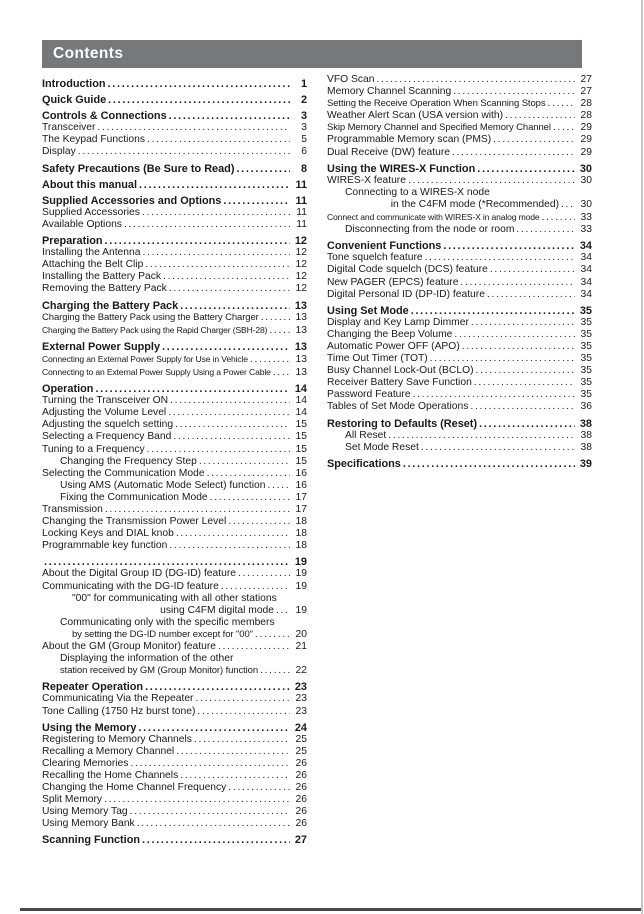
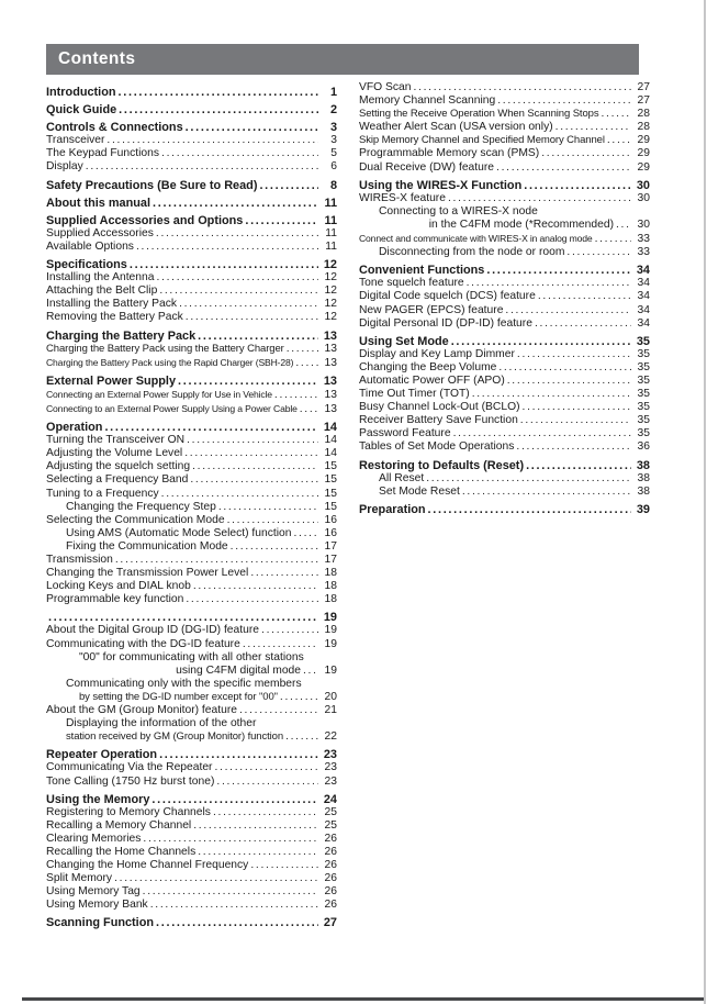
  Contents
  Introduction
  1
  Quick Guide
  2
  Controls & Connections
  3
  Transceiver
  3
  The Keypad Functions
  5
  Display
  6
  Safety Precautions (Be Sure to Read)
  8
  About this manual
  11
  Supplied Accessories and Options
  11
  Supplied Accessories
  11
  Available Options
  11
- Preparation
+ Specifications
  12
  Installing the Antenna
  12
  Attaching the Belt Clip
  12
  Installing the Battery Pack
  12
  Removing the Battery Pack
  12
  Charging the Battery Pack
  13
  Charging the Battery Pack using the Battery Charger
  13
  Charging the Battery Pack using the Rapid Charger (SBH-28)
  13
  External Power Supply
  13
  Connecting an External Power Supply for Use in Vehicle
  13
  Connecting to an External Power Supply Using a Power Cable
  13
  Operation
  14
  Turning the Transceiver ON
  14
  Adjusting the Volume Level
  14
  Adjusting the squelch setting
  15
  Selecting a Frequency Band
  15
  Tuning to a Frequency
  15
  Changing the Frequency Step
  15
  Selecting the Communication Mode
  16
  Using AMS (Automatic Mode Select) function
  16
  Fixing the Communication Mode
  17
  Transmission
  17
  Changing the Transmission Power Level
  18
  Locking Keys and DIAL knob
  18
  Programmable key function
  18
  19
  About the Digital Group ID (DG-ID) feature
  19
  Communicating with the DG-ID feature
  19
  "00" for communicating with all other stations
  using C4FM digital mode
  19
  Communicating only with the specific members
  by setting the DG-ID number except for "00"
  20
  About the GM (Group Monitor) feature
  21
  Displaying the information of the other
  station received by GM (Group Monitor) function
  22
  Repeater Operation
  23
  Communicating Via the Repeater
  23
  Tone Calling (1750 Hz burst tone)
  23
  Using the Memory
  24
  Registering to Memory Channels
  25
  Recalling a Memory Channel
  25
  Clearing Memories
  26
  Recalling the Home Channels
  26
  Changing the Home Channel Frequency
  26
  Split Memory
  26
  Using Memory Tag
  26
  Using Memory Bank
  26
  Scanning Function
  27
  VFO Scan
  27
  Memory Channel Scanning
  27
  Setting the Receive Operation When Scanning Stops
  28
- Weather Alert Scan (USA version with)
+ Weather Alert Scan (USA version only)
  28
  Skip Memory Channel and Specified Memory Channel
  29
  Programmable Memory scan (PMS)
  29
  Dual Receive (DW) feature
  29
  Using the WIRES-X Function
  30
  WIRES-X feature
  30
  Connecting to a WIRES-X node
  in the C4FM mode (*Recommended)
  30
  Connect and communicate with WIRES-X in analog mode
  33
  Disconnecting from the node or room
  33
  Convenient Functions
  34
  Tone squelch feature
  34
  Digital Code squelch (DCS) feature
  34
  New PAGER (EPCS) feature
  34
  Digital Personal ID (DP-ID) feature
  34
  Using Set Mode
  35
  Display and Key Lamp Dimmer
  35
  Changing the Beep Volume
  35
  Automatic Power OFF (APO)
  35
  Time Out Timer (TOT)
  35
  Busy Channel Lock-Out (BCLO)
  35
  Receiver Battery Save Function
  35
  Password Feature
  35
  Tables of Set Mode Operations
  36
  Restoring to Defaults (Reset)
  38
  All Reset
  38
  Set Mode Reset
  38
- Specifications
+ Preparation
  39
